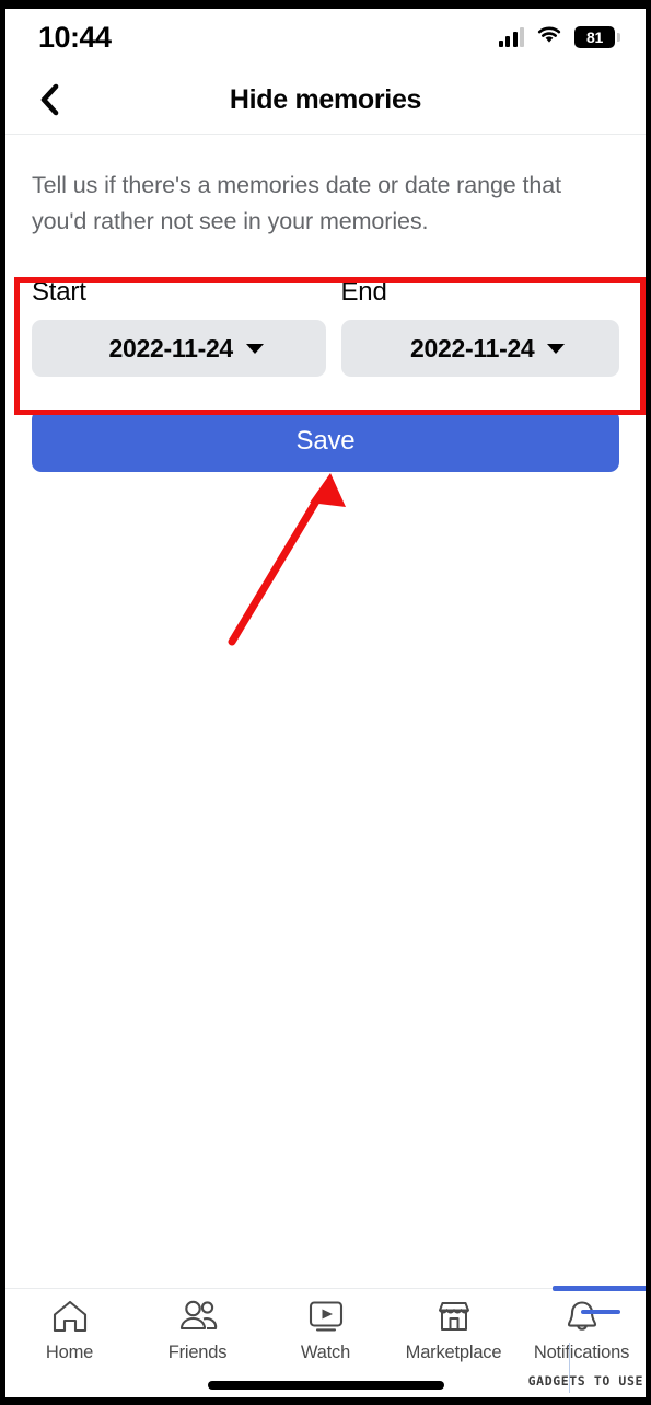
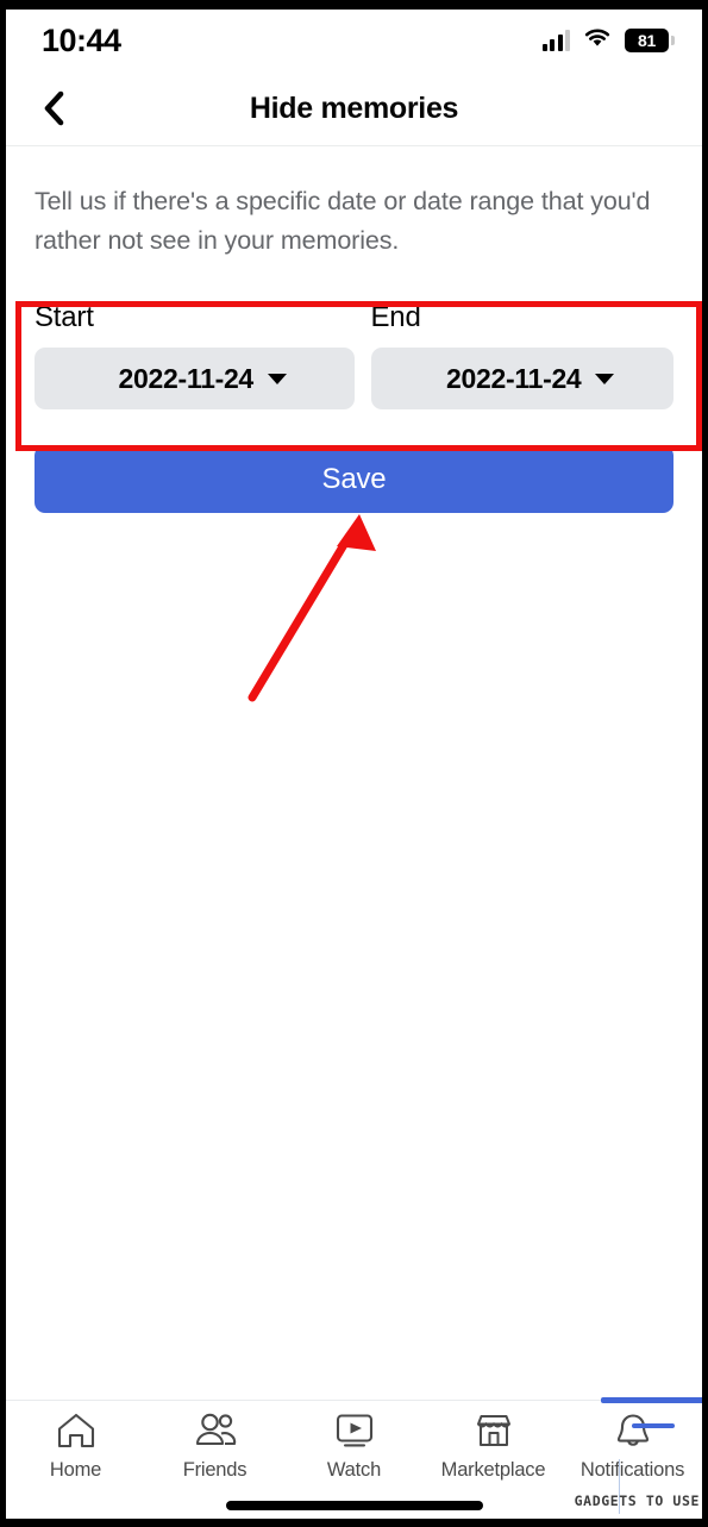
  10:44
  81
  Hide memories
- Tell us if there's a memories date or date range that you'd rather not see in your memories.
+ Tell us if there's a specific date or date range that you'd rather not see in your memories.
  Start
  2022-11-24
  End
  2022-11-24
  Save
  Home
  Friends
  Watch
  Marketplace
  Notifications
  GADGETS TO USE
